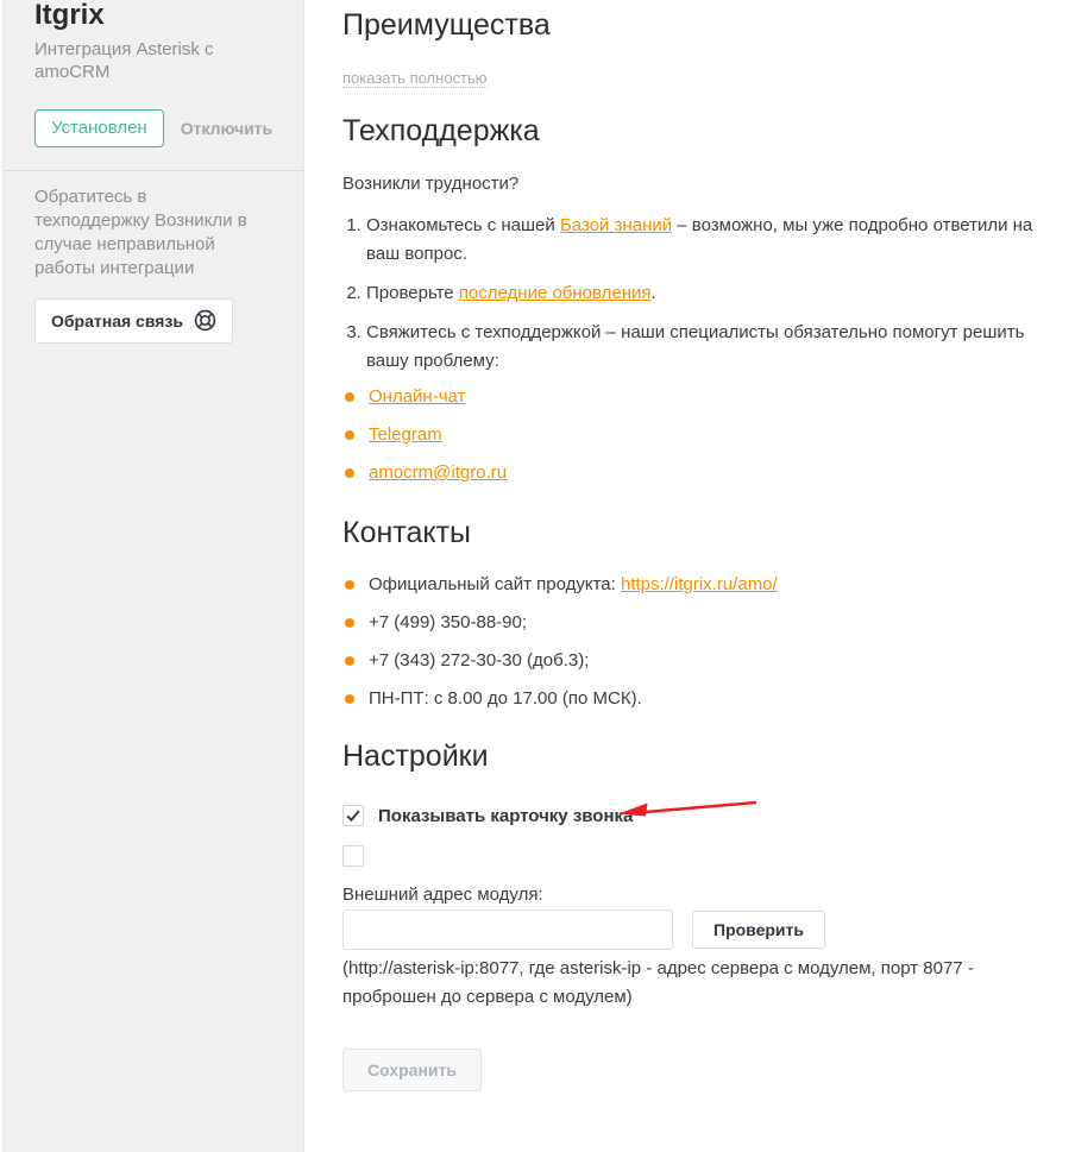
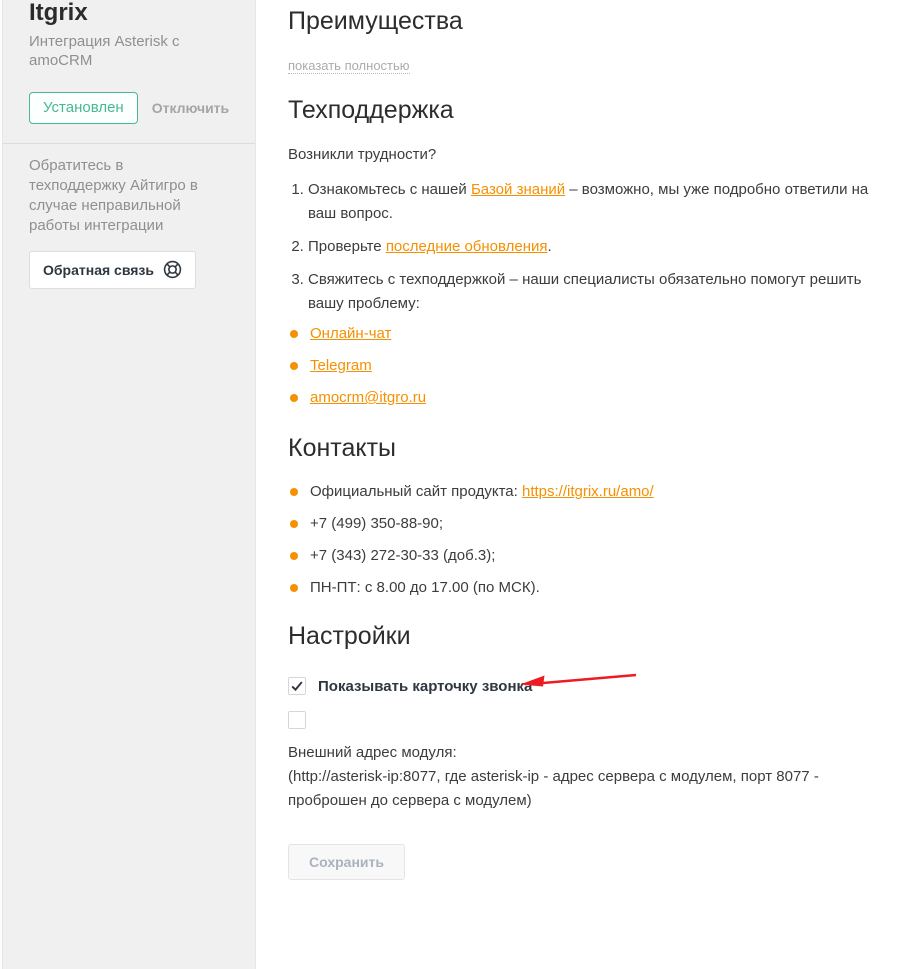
  Itgrix
  Интеграция Asterisk с amoCRM
  Установлен
  Отключить
- Обратитесь в техподдержку Возникли в случае неправильной работы интеграции
+ Обратитесь в техподдержку Айтигро в случае неправильной работы интеграции
  Обратная связь
  Преимущества
  показать полностью
  Техподдержка
  Возникли трудности?
  Ознакомьтесь с нашей Базой знаний – возможно, мы уже подробно ответили на ваш вопрос.
  Проверьте последние обновления.
  Свяжитесь с техподдержкой – наши специалисты обязательно помогут решить вашу проблему:
  Онлайн-чат
  Telegram
  amocrm@itgro.ru
  Контакты
  Официальный сайт продукта: https://itgrix.ru/amo/
  +7 (499) 350-88-90;
- +7 (343) 272-30-30 (доб.3);
+ +7 (343) 272-30-33 (доб.3);
  ПН-ПТ: с 8.00 до 17.00 (по МСК).
  Настройки
  Показывать карточку звонка
  Внешний адрес модуля:
- Проверить
  (http://asterisk-ip:8077, где asterisk-ip - адрес сервера с модулем, порт 8077 - проброшен до сервера с модулем)
  Сохранить
